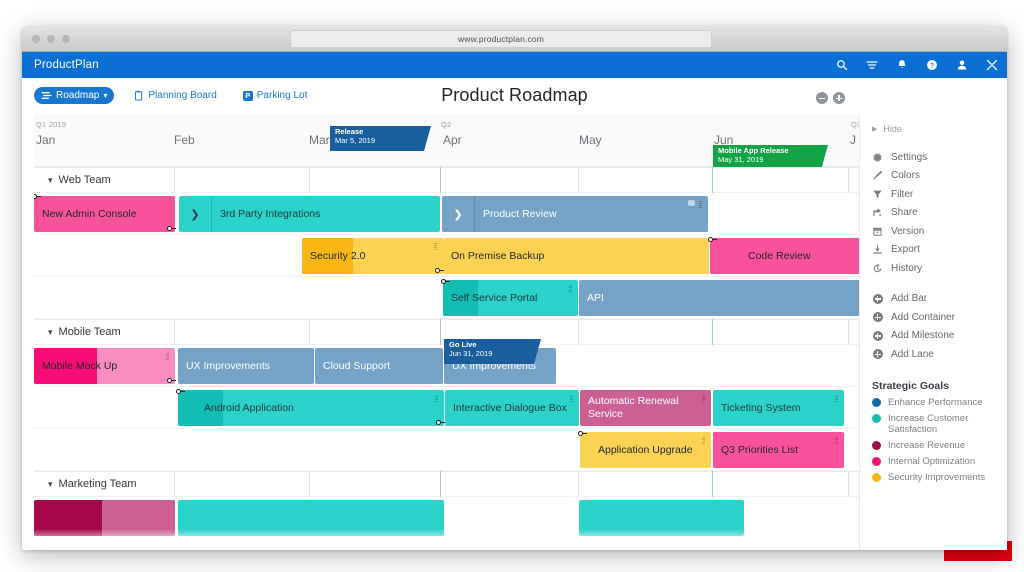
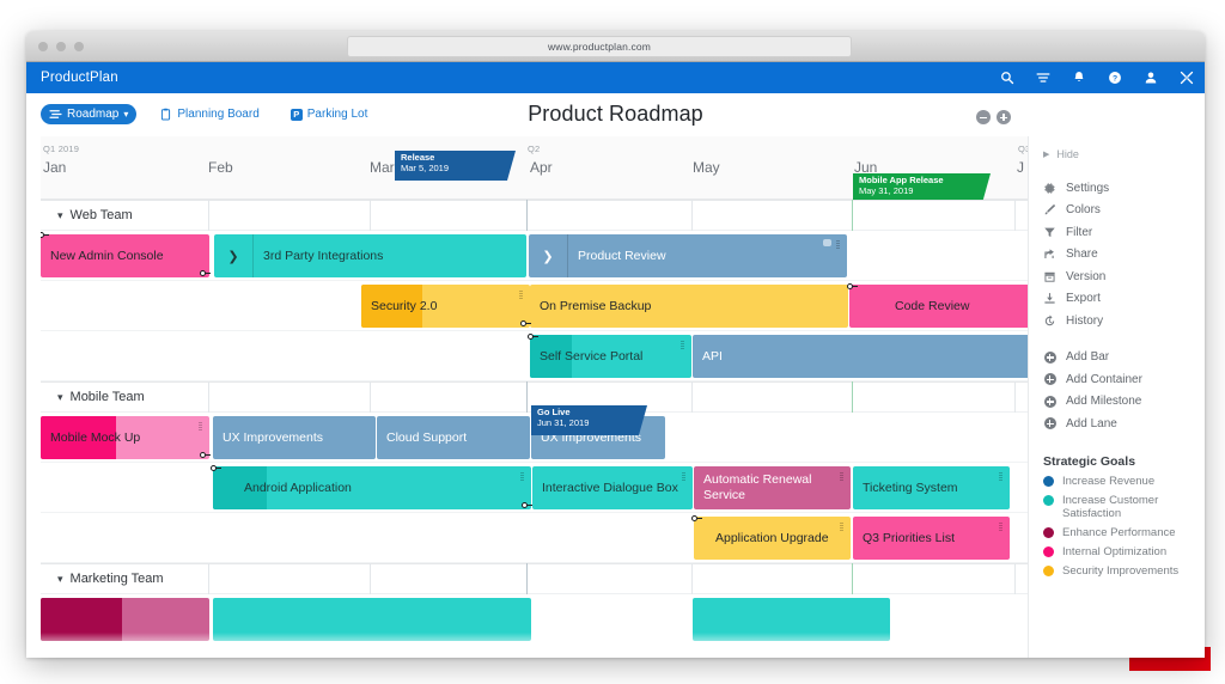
  www.productplan.com
  ProductPlan
  Roadmap
  ▾
  Planning Board
  P
  Parking Lot
  Product Roadmap
  Q1 2019
  Q2
  Jan
  Feb
  Mar
  Apr
  May
  Jun
  J
  Release
  Mar 5, 2019
  Mobile App Release
  May 31, 2019
  ▾
  Web Team
  New Admin Console
  ❯
  3rd Party Integrations
  ❯
  Product Review
  Security 2.0
  On Premise Backup
  Code Review
  Self Service Portal
  API
  ▾
  Mobile Team
  Go Live
  Jun 31, 2019
  Mobile Mock Up
  UX Improvements
  Cloud Support
  UX Improvements
  Android Application
  Interactive Dialogue Box
  Automatic Renewal Service
  Ticketing System
  Application Upgrade
  Q3 Priorities List
  ▾
  Marketing Team
  Hide
  Settings
  Colors
  Filter
  Share
  Version
  Export
  History
  Add Bar
  Add Container
  Add Milestone
  Add Lane
  Strategic Goals
- Enhance Performance
+ Increase Revenue
  Increase Customer Satisfaction
- Increase Revenue
+ Enhance Performance
  Internal Optimization
  Security Improvements
